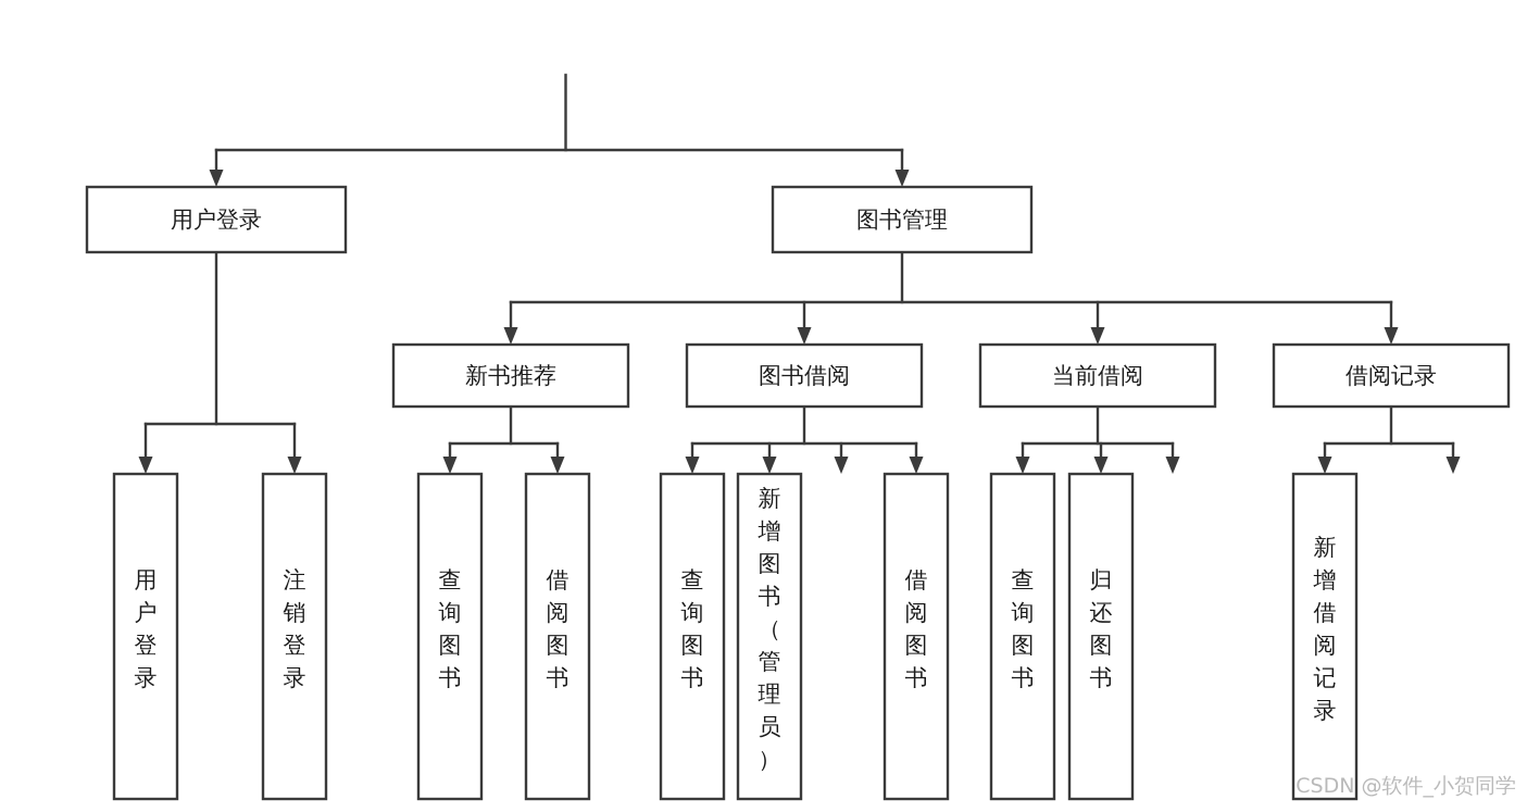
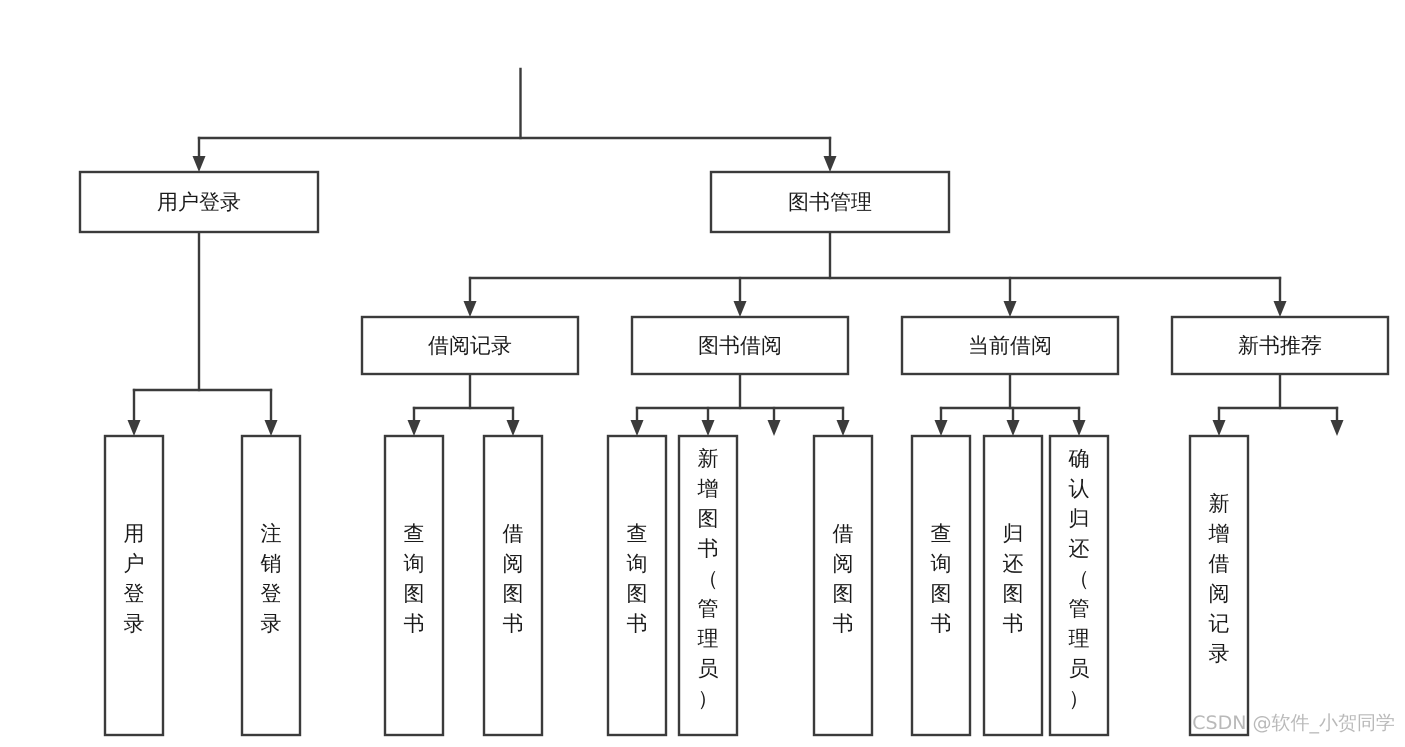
  用户登录
  图书管理
- 新书推荐
+ 借阅记录
  图书借阅
  当前借阅
- 借阅记录
+ 新书推荐
  用户登录
  注销登录
  查询图书
  借阅图书
  查询图书
  新增图书（管理员）
  借阅图书
  查询图书
  归还图书
+ 确认归还（管理员）
  新增借阅记录
  CSDN @软件_小贺同学
